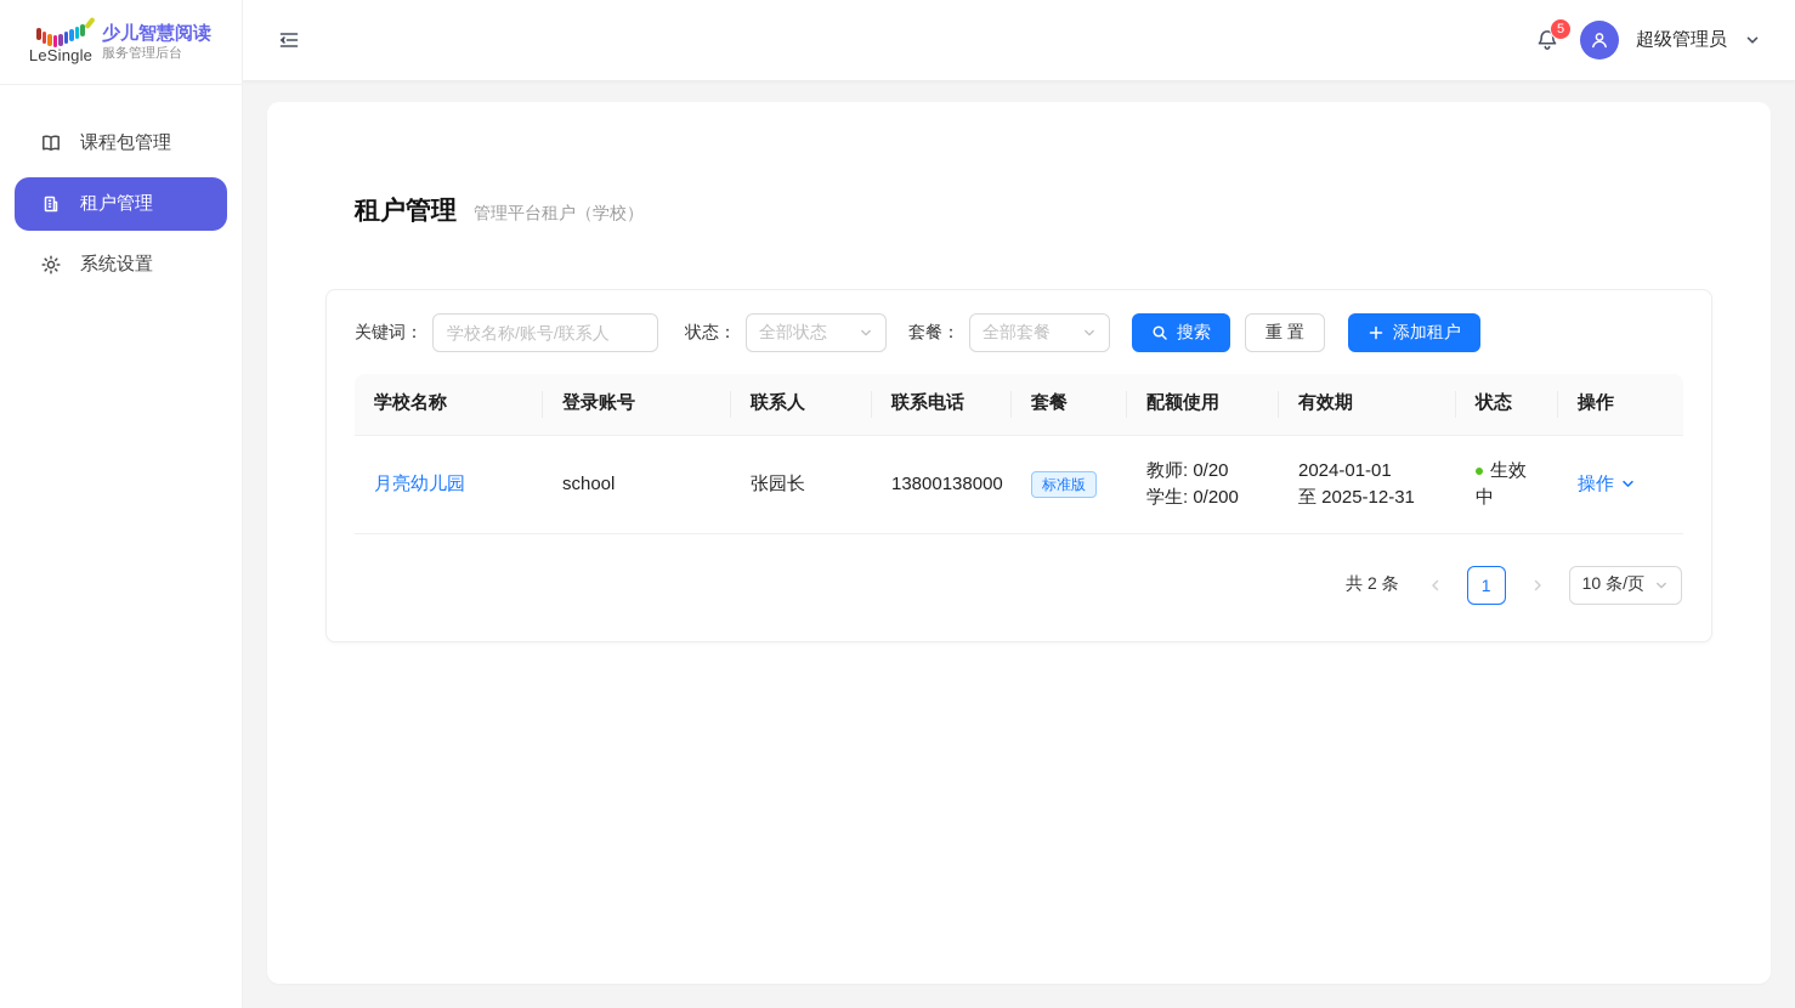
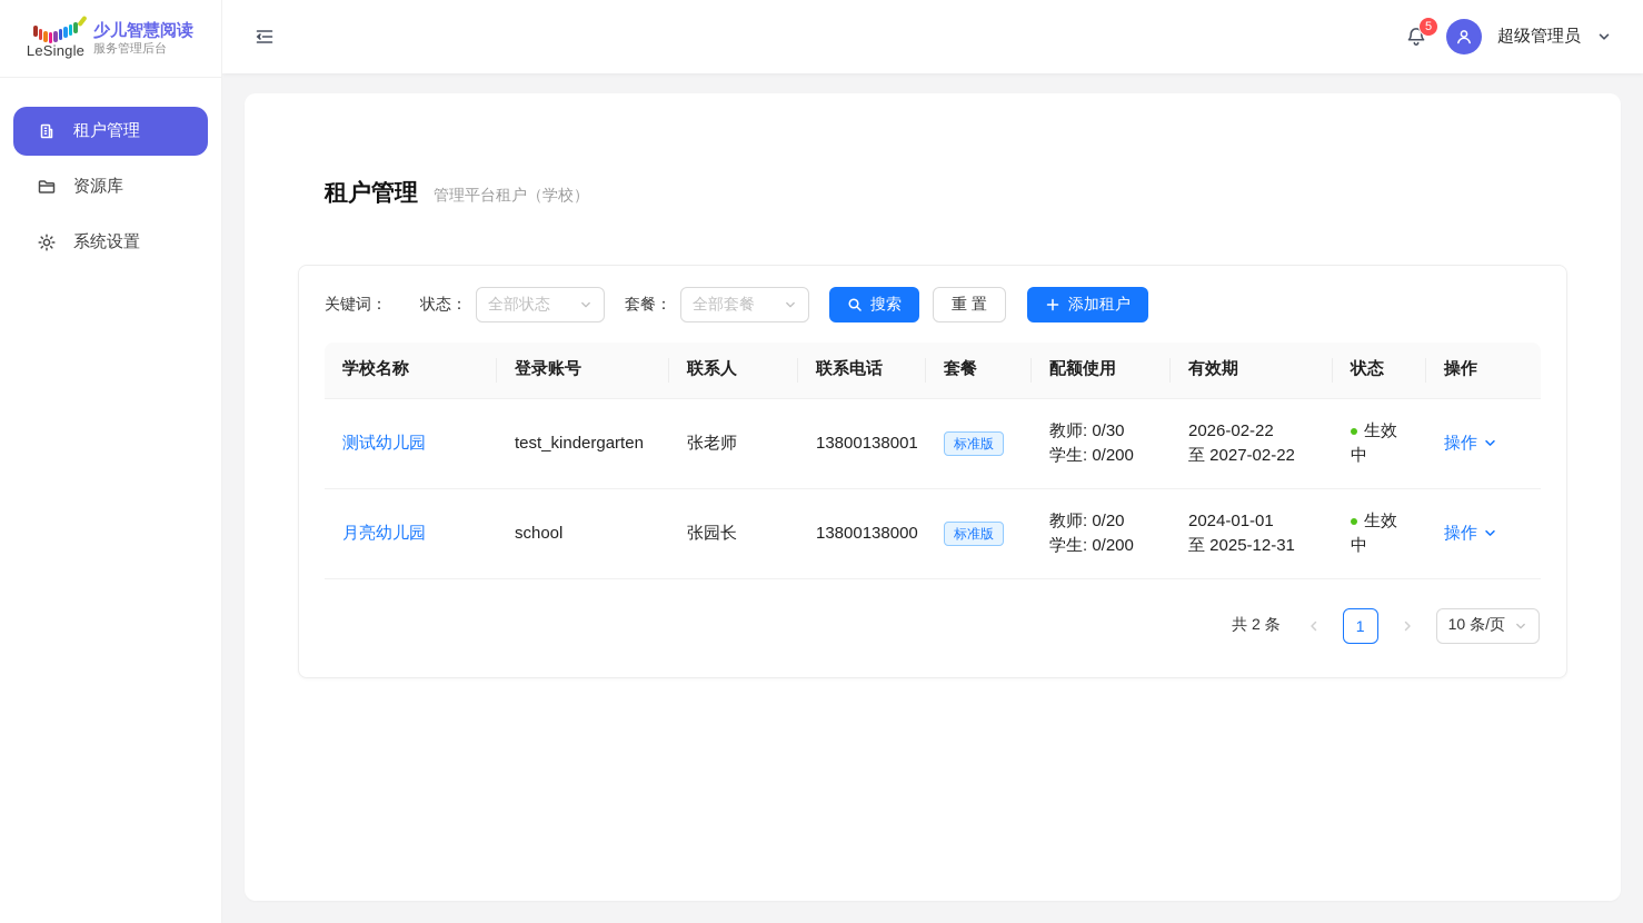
  LeSingle
  少儿智慧阅读
  服务管理后台
- 课程包管理
  租户管理
+ 资源库
  系统设置
  5
  超级管理员
  租户管理
  管理平台租户（学校）
  关键词：
- 学校名称/账号/联系人
  状态：
  全部状态
  套餐：
  全部套餐
  搜索
  重 置
  添加租户
  学校名称	登录账号	联系人	联系电话	套餐	配额使用	有效期	状态	操作
+ 测试幼儿园	test_kindergarten	张老师	13800138001	标准版	教师: 0/30 学生: 0/200	2026-02-22 至 2027-02-22	生效中	操作
  月亮幼儿园	school	张园长	13800138000	标准版	教师: 0/20 学生: 0/200	2024-01-01 至 2025-12-31	生效中	操作
  共 2 条
  1
  10 条/页
